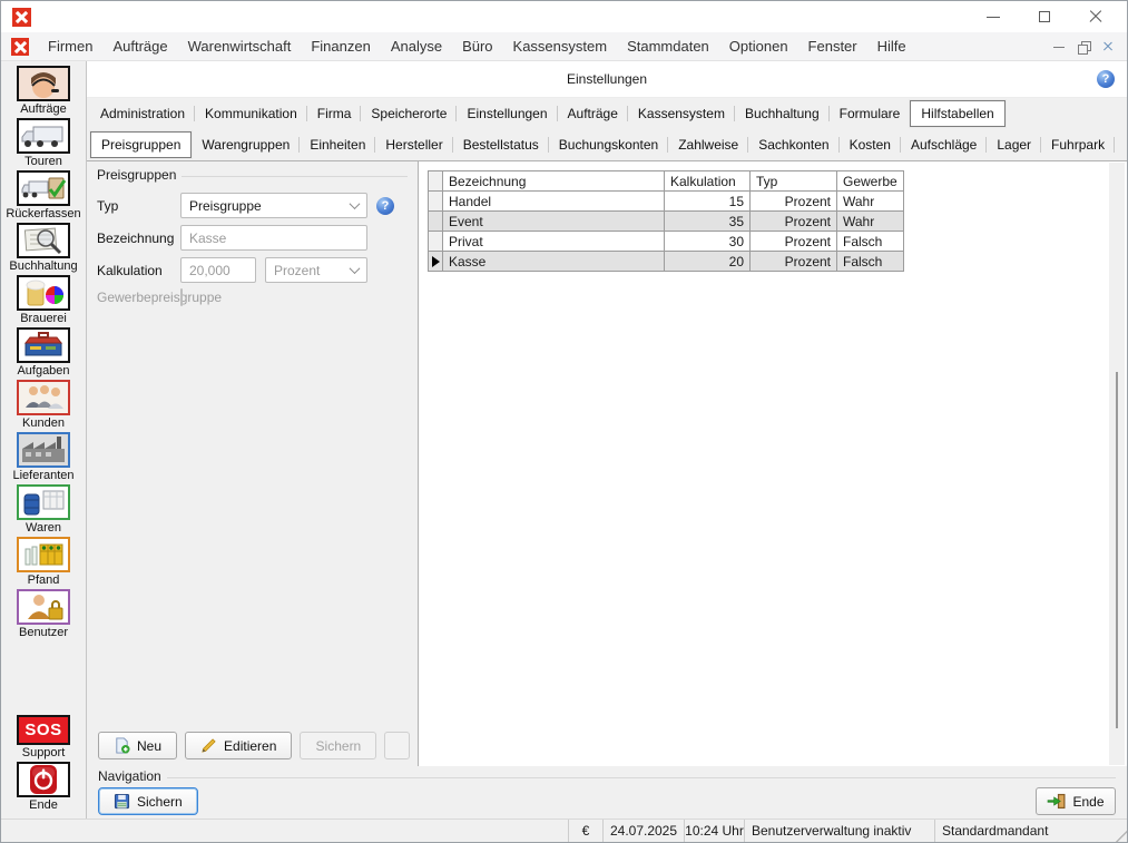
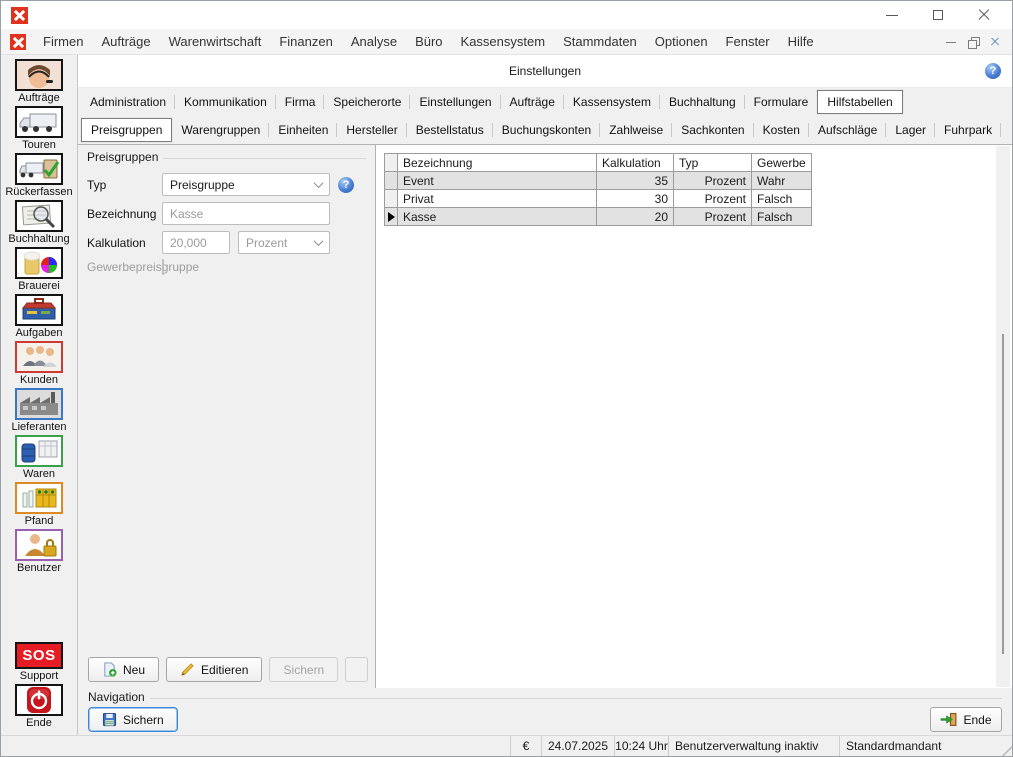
  Firmen
  Aufträge
  Warenwirtschaft
  Finanzen
  Analyse
  Büro
  Kassensystem
  Stammdaten
  Optionen
  Fenster
  Hilfe
  Aufträge
  Touren
  Rückerfassen
  Buchhaltung
  Brauerei
  Aufgaben
  Kunden
  Lieferanten
  Waren
  Pfand
  Benutzer
  SOS
  Support
  Ende
  Einstellungen
  ?
  Administration
  Kommunikation
  Firma
  Speicherorte
  Einstellungen
  Aufträge
  Kassensystem
  Buchhaltung
  Formulare
  Hilfstabellen
  Preisgruppen
  Warengruppen
  Einheiten
  Hersteller
  Bestellstatus
  Buchungskonten
  Zahlweise
  Sachkonten
  Kosten
  Aufschläge
  Lager
  Fuhrpark
  Preisgruppen
  Typ
  Preisgruppe
  ?
  Bezeichnung
  Kasse
  Kalkulation
  20,000
  Prozent
  Neu
  Editieren
  Sichern
  	Bezeichnung	Kalkulation	Typ	Gewerbe
- 	Handel	15	Prozent	Wahr
  	Event	35	Prozent	Wahr
  	Privat	30	Prozent	Falsch
  	Kasse	20	Prozent	Falsch
  Navigation
  Sichern
  Ende
  €
  24.07.2025
  10:24 Uhr
  Benutzerverwaltung inaktiv
  Standardmandant
